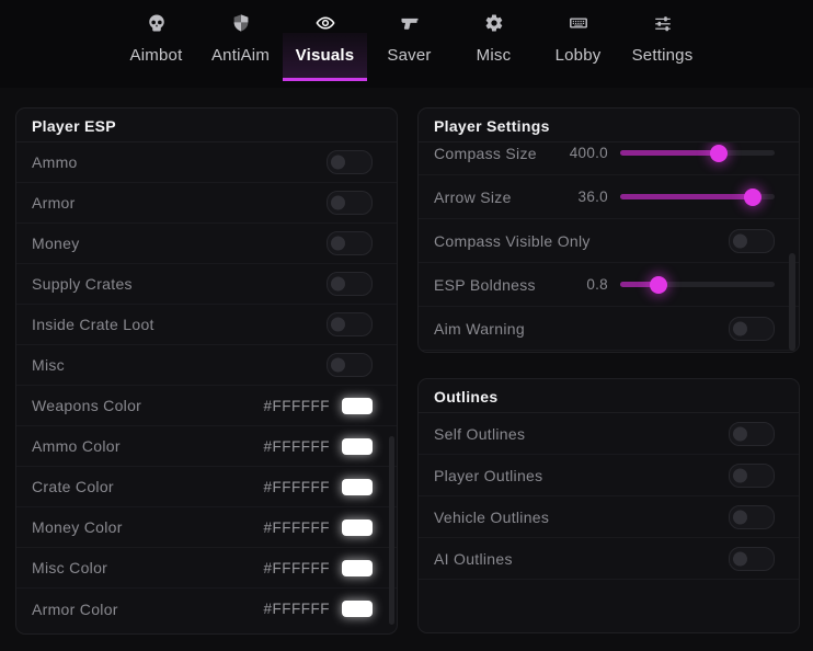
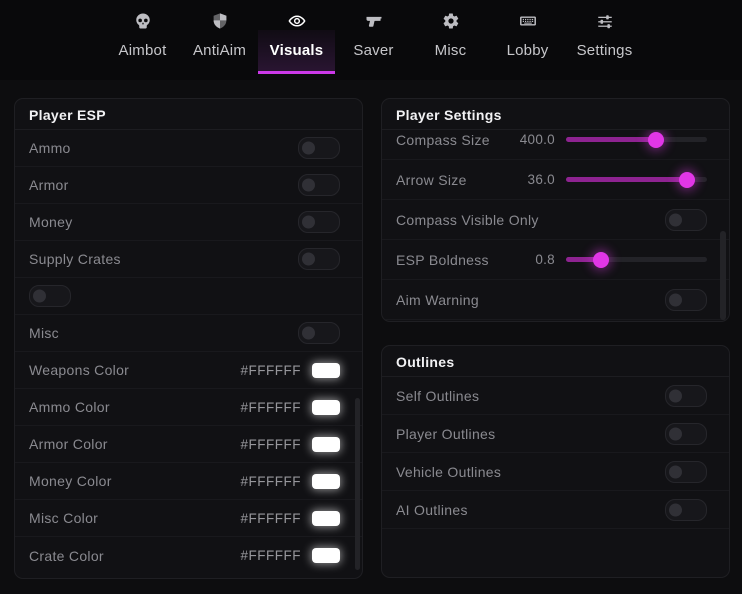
  Aimbot
  AntiAim
  Visuals
  Saver
  Misc
  Lobby
  Settings
  Player ESP
  Ammo
  Armor
  Money
  Supply Crates
- Inside Crate Loot
  Misc
  Weapons Color
  #FFFFFF
  Ammo Color
  #FFFFFF
- Crate Color
+ Armor Color
  #FFFFFF
  Money Color
  #FFFFFF
  Misc Color
  #FFFFFF
- Armor Color
+ Crate Color
  #FFFFFF
  Player Settings
  Compass Size
  400.0
  Arrow Size
  36.0
  Compass Visible Only
  ESP Boldness
  0.8
  Aim Warning
  Outlines
  Self Outlines
  Player Outlines
  Vehicle Outlines
  AI Outlines
